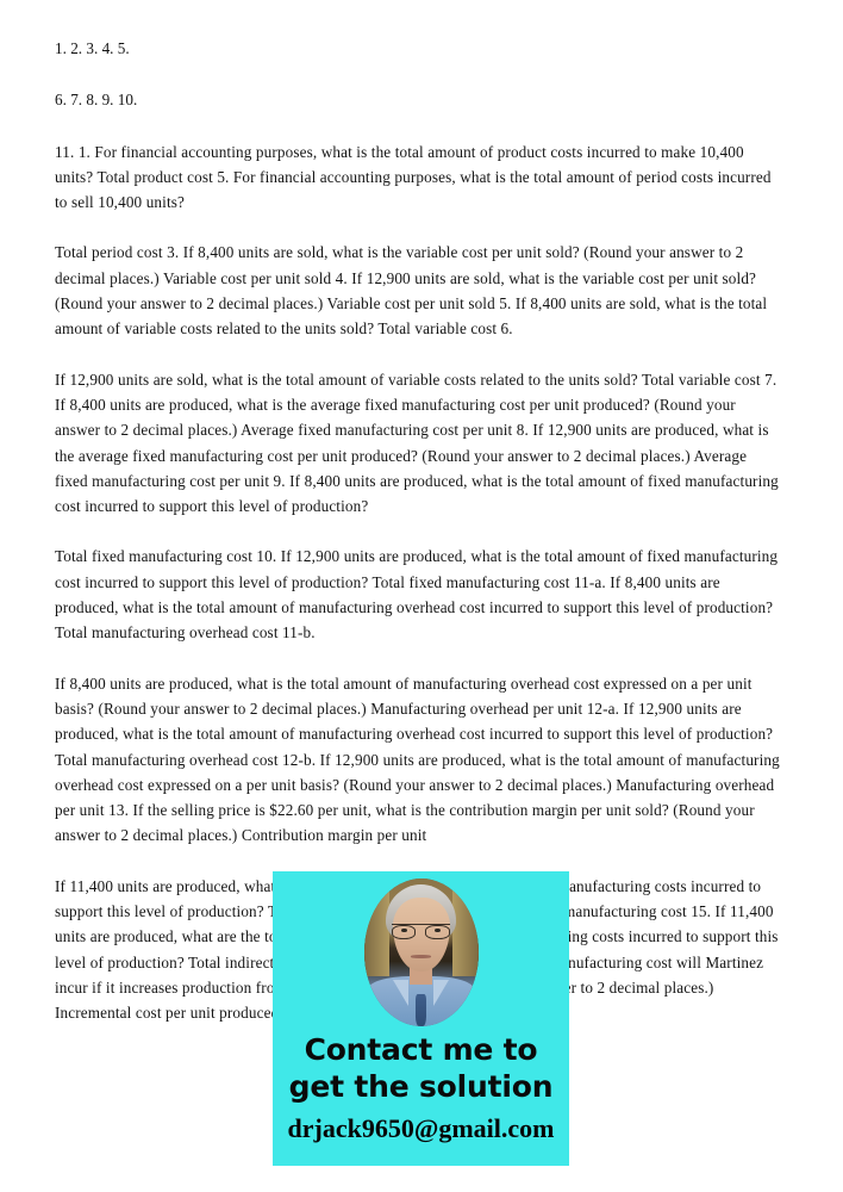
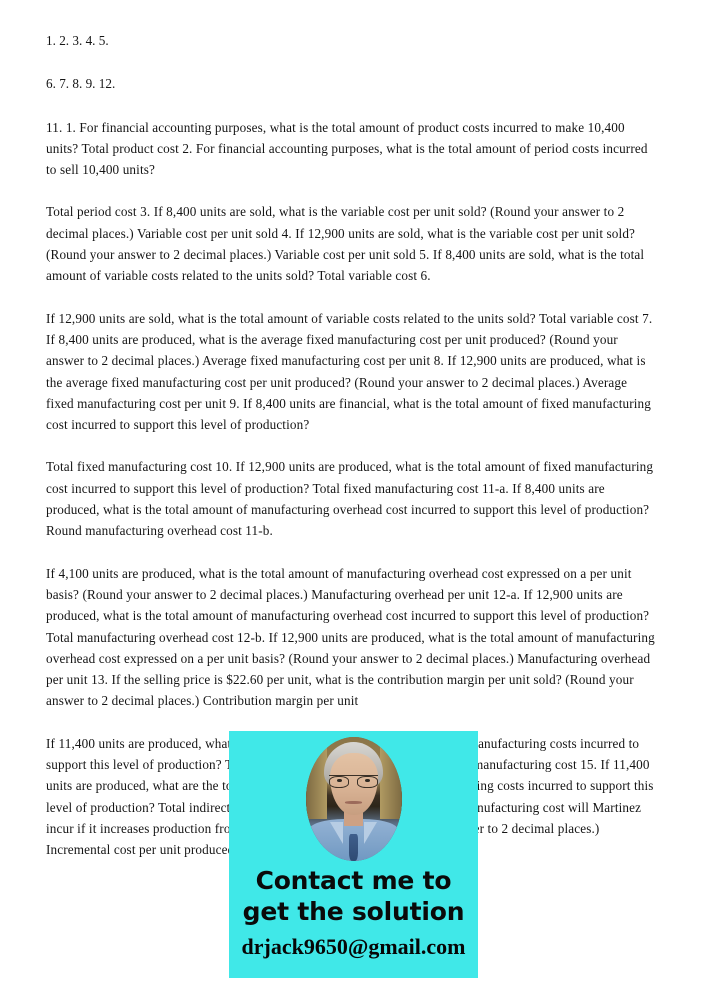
  1. 2. 3. 4. 5.
- 6. 7. 8. 9. 10.
+ 6. 7. 8. 9. 12.
- 11. 1. For financial accounting purposes, what is the total amount of product costs incurred to make 10,400 units? Total product cost 5. For financial accounting purposes, what is the total amount of period costs incurred to sell 10,400 units?
+ 11. 1. For financial accounting purposes, what is the total amount of product costs incurred to make 10,400 units? Total product cost 2. For financial accounting purposes, what is the total amount of period costs incurred to sell 10,400 units?
  Total period cost 3. If 8,400 units are sold, what is the variable cost per unit sold? (Round your answer to 2 decimal places.) Variable cost per unit sold 4. If 12,900 units are sold, what is the variable cost per unit sold? (Round your answer to 2 decimal places.) Variable cost per unit sold 5. If 8,400 units are sold, what is the total amount of variable costs related to the units sold? Total variable cost 6.
- If 12,900 units are sold, what is the total amount of variable costs related to the units sold? Total variable cost 7. If 8,400 units are produced, what is the average fixed manufacturing cost per unit produced? (Round your answer to 2 decimal places.) Average fixed manufacturing cost per unit 8. If 12,900 units are produced, what is the average fixed manufacturing cost per unit produced? (Round your answer to 2 decimal places.) Average fixed manufacturing cost per unit 9. If 8,400 units are produced, what is the total amount of fixed manufacturing cost incurred to support this level of production?
+ If 12,900 units are sold, what is the total amount of variable costs related to the units sold? Total variable cost 7. If 8,400 units are produced, what is the average fixed manufacturing cost per unit produced? (Round your answer to 2 decimal places.) Average fixed manufacturing cost per unit 8. If 12,900 units are produced, what is the average fixed manufacturing cost per unit produced? (Round your answer to 2 decimal places.) Average fixed manufacturing cost per unit 9. If 8,400 units are financial, what is the total amount of fixed manufacturing cost incurred to support this level of production?
- Total fixed manufacturing cost 10. If 12,900 units are produced, what is the total amount of fixed manufacturing cost incurred to support this level of production? Total fixed manufacturing cost 11-a. If 8,400 units are produced, what is the total amount of manufacturing overhead cost incurred to support this level of production? Total manufacturing overhead cost 11-b.
+ Total fixed manufacturing cost 10. If 12,900 units are produced, what is the total amount of fixed manufacturing cost incurred to support this level of production? Total fixed manufacturing cost 11-a. If 8,400 units are produced, what is the total amount of manufacturing overhead cost incurred to support this level of production? Round manufacturing overhead cost 11-b.
- If 8,400 units are produced, what is the total amount of manufacturing overhead cost expressed on a per unit basis? (Round your answer to 2 decimal places.) Manufacturing overhead per unit 12-a. If 12,900 units are produced, what is the total amount of manufacturing overhead cost incurred to support this level of production? Total manufacturing overhead cost 12-b. If 12,900 units are produced, what is the total amount of manufacturing overhead cost expressed on a per unit basis? (Round your answer to 2 decimal places.) Manufacturing overhead per unit 13. If the selling price is $22.60 per unit, what is the contribution margin per unit sold? (Round your answer to 2 decimal places.) Contribution margin per unit
+ If 4,100 units are produced, what is the total amount of manufacturing overhead cost expressed on a per unit basis? (Round your answer to 2 decimal places.) Manufacturing overhead per unit 12-a. If 12,900 units are produced, what is the total amount of manufacturing overhead cost incurred to support this level of production? Total manufacturing overhead cost 12-b. If 12,900 units are produced, what is the total amount of manufacturing overhead cost expressed on a per unit basis? (Round your answer to 2 decimal places.) Manufacturing overhead per unit 13. If the selling price is $22.60 per unit, what is the contribution margin per unit sold? (Round your answer to 2 decimal places.) Contribution margin per unit
  Contact me to
  get the solution
  drjack9650@gmail.com
